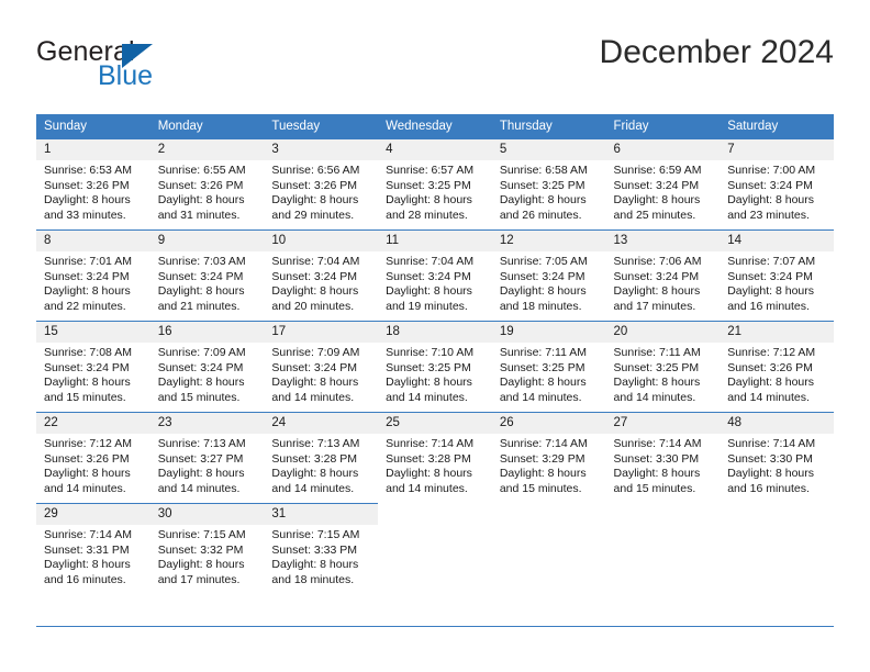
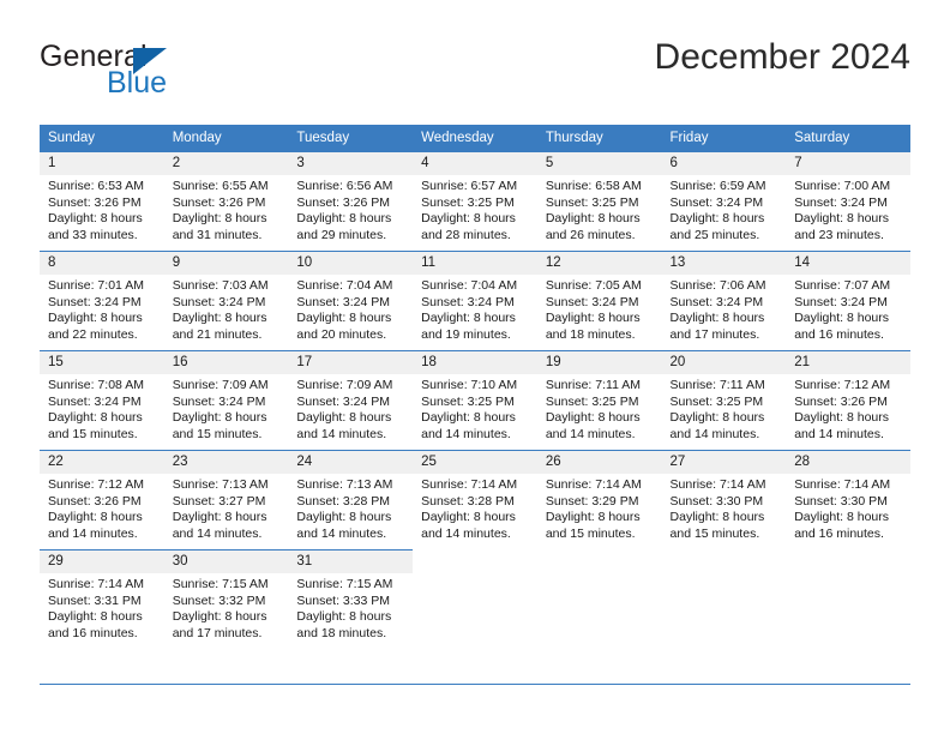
  General
  Blue
  December 2024
  Sunday	Monday	Tuesday	Wednesday	Thursday	Friday	Saturday
  1Sunrise: 6:53 AMSunset: 3:26 PMDaylight: 8 hoursand 33 minutes.	2Sunrise: 6:55 AMSunset: 3:26 PMDaylight: 8 hoursand 31 minutes.	3Sunrise: 6:56 AMSunset: 3:26 PMDaylight: 8 hoursand 29 minutes.	4Sunrise: 6:57 AMSunset: 3:25 PMDaylight: 8 hoursand 28 minutes.	5Sunrise: 6:58 AMSunset: 3:25 PMDaylight: 8 hoursand 26 minutes.	6Sunrise: 6:59 AMSunset: 3:24 PMDaylight: 8 hoursand 25 minutes.	7Sunrise: 7:00 AMSunset: 3:24 PMDaylight: 8 hoursand 23 minutes.
  8Sunrise: 7:01 AMSunset: 3:24 PMDaylight: 8 hoursand 22 minutes.	9Sunrise: 7:03 AMSunset: 3:24 PMDaylight: 8 hoursand 21 minutes.	10Sunrise: 7:04 AMSunset: 3:24 PMDaylight: 8 hoursand 20 minutes.	11Sunrise: 7:04 AMSunset: 3:24 PMDaylight: 8 hoursand 19 minutes.	12Sunrise: 7:05 AMSunset: 3:24 PMDaylight: 8 hoursand 18 minutes.	13Sunrise: 7:06 AMSunset: 3:24 PMDaylight: 8 hoursand 17 minutes.	14Sunrise: 7:07 AMSunset: 3:24 PMDaylight: 8 hoursand 16 minutes.
  15Sunrise: 7:08 AMSunset: 3:24 PMDaylight: 8 hoursand 15 minutes.	16Sunrise: 7:09 AMSunset: 3:24 PMDaylight: 8 hoursand 15 minutes.	17Sunrise: 7:09 AMSunset: 3:24 PMDaylight: 8 hoursand 14 minutes.	18Sunrise: 7:10 AMSunset: 3:25 PMDaylight: 8 hoursand 14 minutes.	19Sunrise: 7:11 AMSunset: 3:25 PMDaylight: 8 hoursand 14 minutes.	20Sunrise: 7:11 AMSunset: 3:25 PMDaylight: 8 hoursand 14 minutes.	21Sunrise: 7:12 AMSunset: 3:26 PMDaylight: 8 hoursand 14 minutes.
- 22Sunrise: 7:12 AMSunset: 3:26 PMDaylight: 8 hoursand 14 minutes.	23Sunrise: 7:13 AMSunset: 3:27 PMDaylight: 8 hoursand 14 minutes.	24Sunrise: 7:13 AMSunset: 3:28 PMDaylight: 8 hoursand 14 minutes.	25Sunrise: 7:14 AMSunset: 3:28 PMDaylight: 8 hoursand 14 minutes.	26Sunrise: 7:14 AMSunset: 3:29 PMDaylight: 8 hoursand 15 minutes.	27Sunrise: 7:14 AMSunset: 3:30 PMDaylight: 8 hoursand 15 minutes.	48Sunrise: 7:14 AMSunset: 3:30 PMDaylight: 8 hoursand 16 minutes.
+ 22Sunrise: 7:12 AMSunset: 3:26 PMDaylight: 8 hoursand 14 minutes.	23Sunrise: 7:13 AMSunset: 3:27 PMDaylight: 8 hoursand 14 minutes.	24Sunrise: 7:13 AMSunset: 3:28 PMDaylight: 8 hoursand 14 minutes.	25Sunrise: 7:14 AMSunset: 3:28 PMDaylight: 8 hoursand 14 minutes.	26Sunrise: 7:14 AMSunset: 3:29 PMDaylight: 8 hoursand 15 minutes.	27Sunrise: 7:14 AMSunset: 3:30 PMDaylight: 8 hoursand 15 minutes.	28Sunrise: 7:14 AMSunset: 3:30 PMDaylight: 8 hoursand 16 minutes.
  29Sunrise: 7:14 AMSunset: 3:31 PMDaylight: 8 hoursand 16 minutes.	30Sunrise: 7:15 AMSunset: 3:32 PMDaylight: 8 hoursand 17 minutes.	31Sunrise: 7:15 AMSunset: 3:33 PMDaylight: 8 hoursand 18 minutes.
